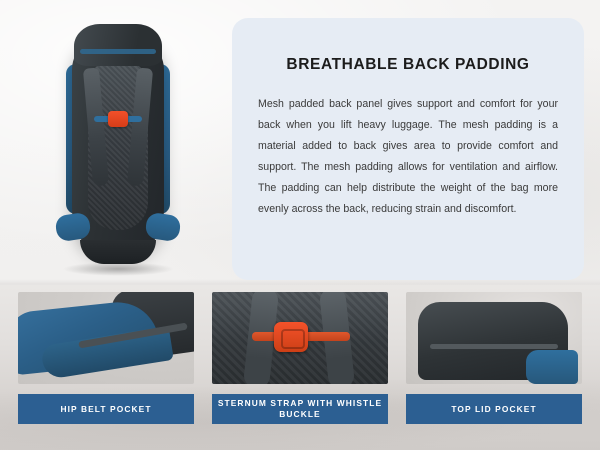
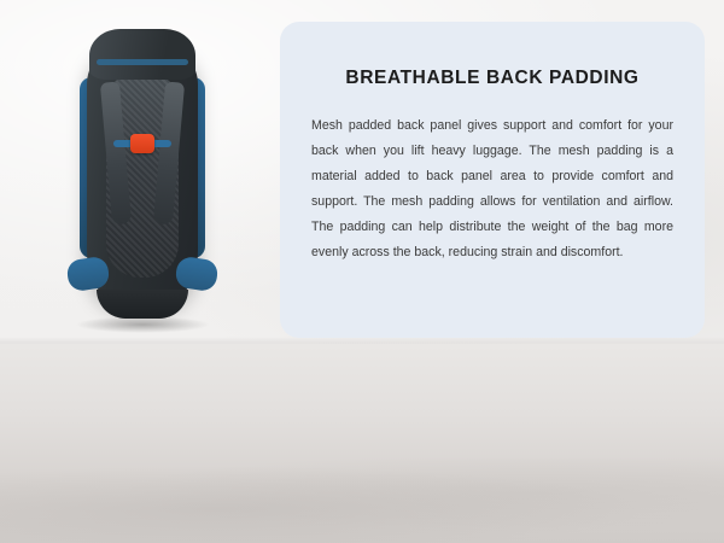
  BREATHABLE BACK PADDING
- Mesh padded back panel gives support and comfort for your back when you lift heavy luggage. The mesh padding is a material added to back gives area to provide comfort and support. The mesh padding allows for ventilation and airflow. The padding can help distribute the weight of the bag more evenly across the back, reducing strain and discomfort.
+ Mesh padded back panel gives support and comfort for your back when you lift heavy luggage. The mesh padding is a material added to back panel area to provide comfort and support. The mesh padding allows for ventilation and airflow. The padding can help distribute the weight of the bag more evenly across the back, reducing strain and discomfort.
- HIP BELT POCKET
- STERNUM STRAP WITH WHISTLE BUCKLE
- TOP LID POCKET
